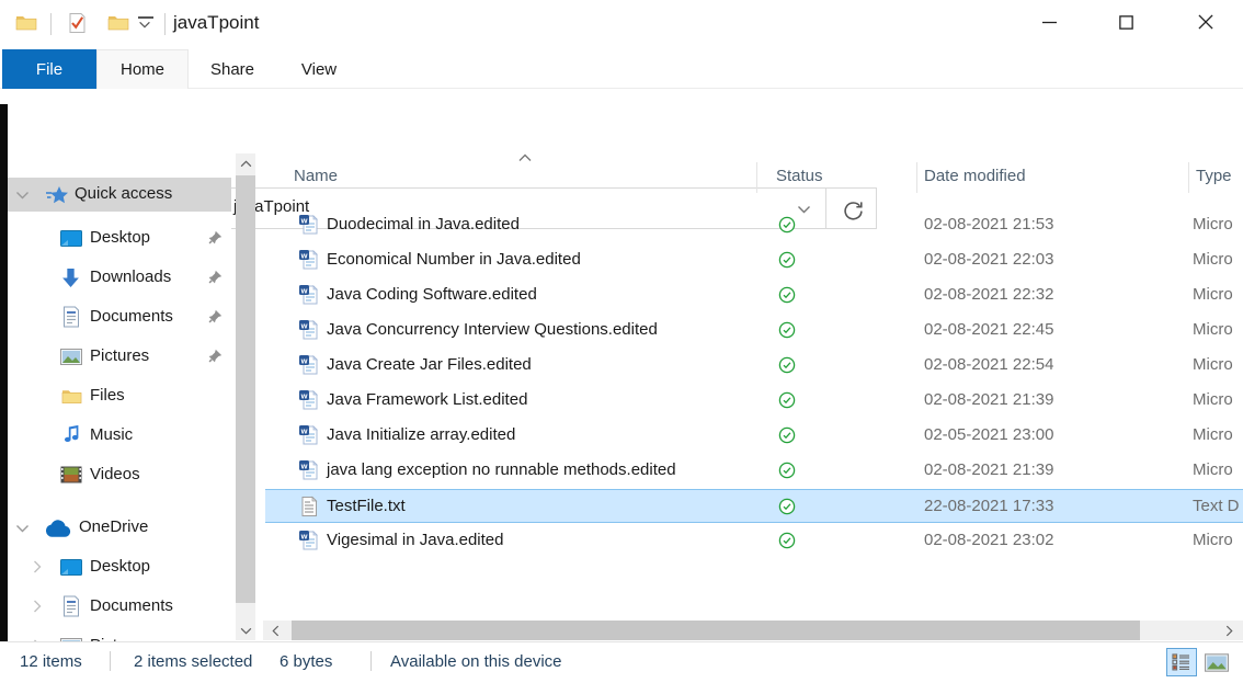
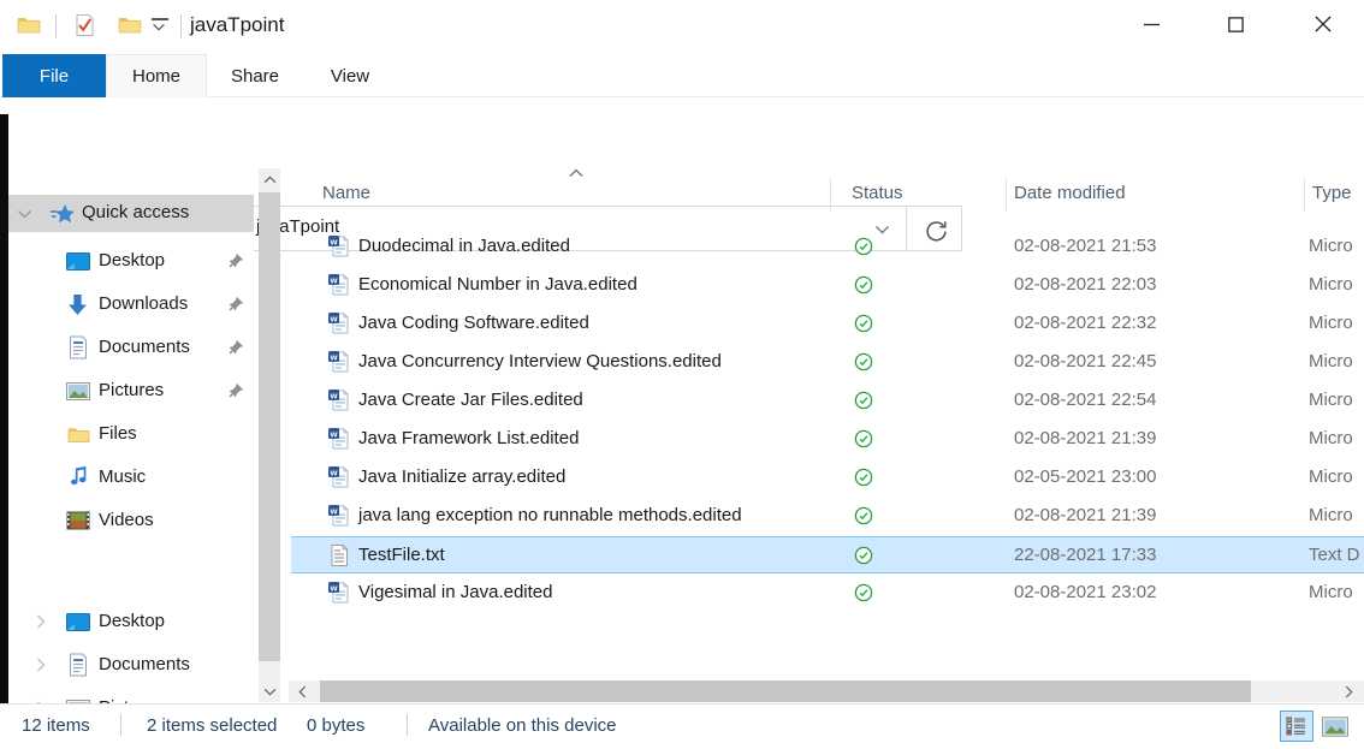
  javaTpoint
  File
  Home
  Share
  View
  aTpoint
  Quick access
  Desktop
  Downloads
  Documents
  Pictures
  Files
  Music
  Videos
- OneDrive
  Desktop
  Documents
  Name
  Status
  Date modified
  Type
  Duodecimal in Java.edited
  02-08-2021 21:53
  Micro
  Economical Number in Java.edited
  02-08-2021 22:03
  Micro
  Java Coding Software.edited
  02-08-2021 22:32
  Micro
  Java Concurrency Interview Questions.edited
  02-08-2021 22:45
  Micro
  Java Create Jar Files.edited
  02-08-2021 22:54
  Micro
  Java Framework List.edited
  02-08-2021 21:39
  Micro
  Java Initialize array.edited
  02-05-2021 23:00
  Micro
  java lang exception no runnable methods.edited
  02-08-2021 21:39
  Micro
  TestFile.txt
  22-08-2021 17:33
  Text D
  Vigesimal in Java.edited
  02-08-2021 23:02
  Micro
  12 items
  2 items selected
- 6 bytes
+ 0 bytes
  Available on this device
